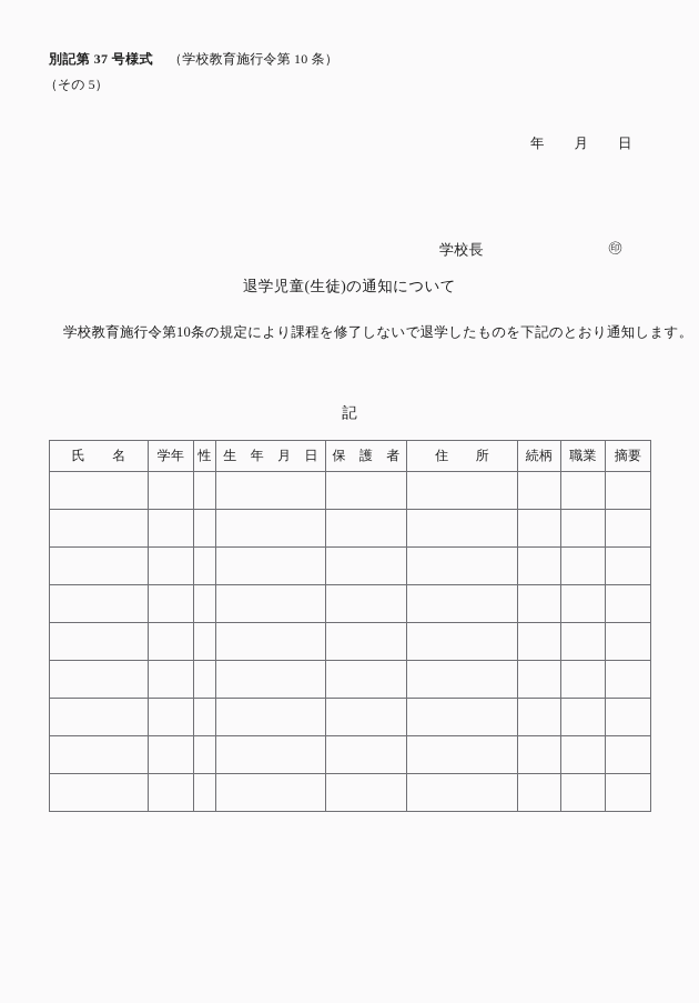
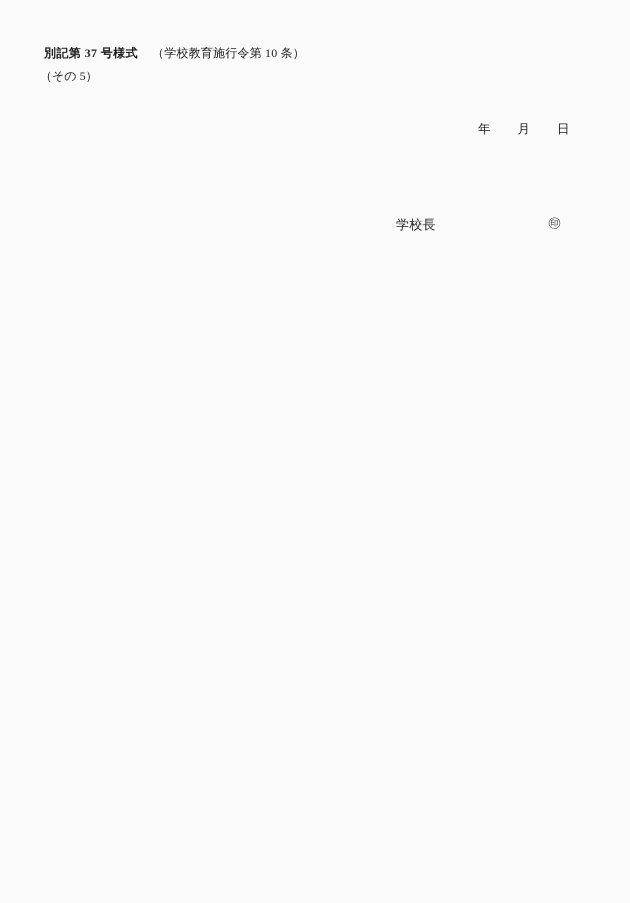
  別記第 37 号様式 （学校教育施行令第 10 条）
  （その 5）
  年 月 日
  学校長
  ㊞
- 退学児童(生徒)の通知について
- 学校教育施行令第10条の規定により課程を修了しないで退学したものを下記のとおり通知します。
- 記
- 氏 名	学年	性	生 年 月 日	保 護 者	住 所	続柄	職業	摘要
